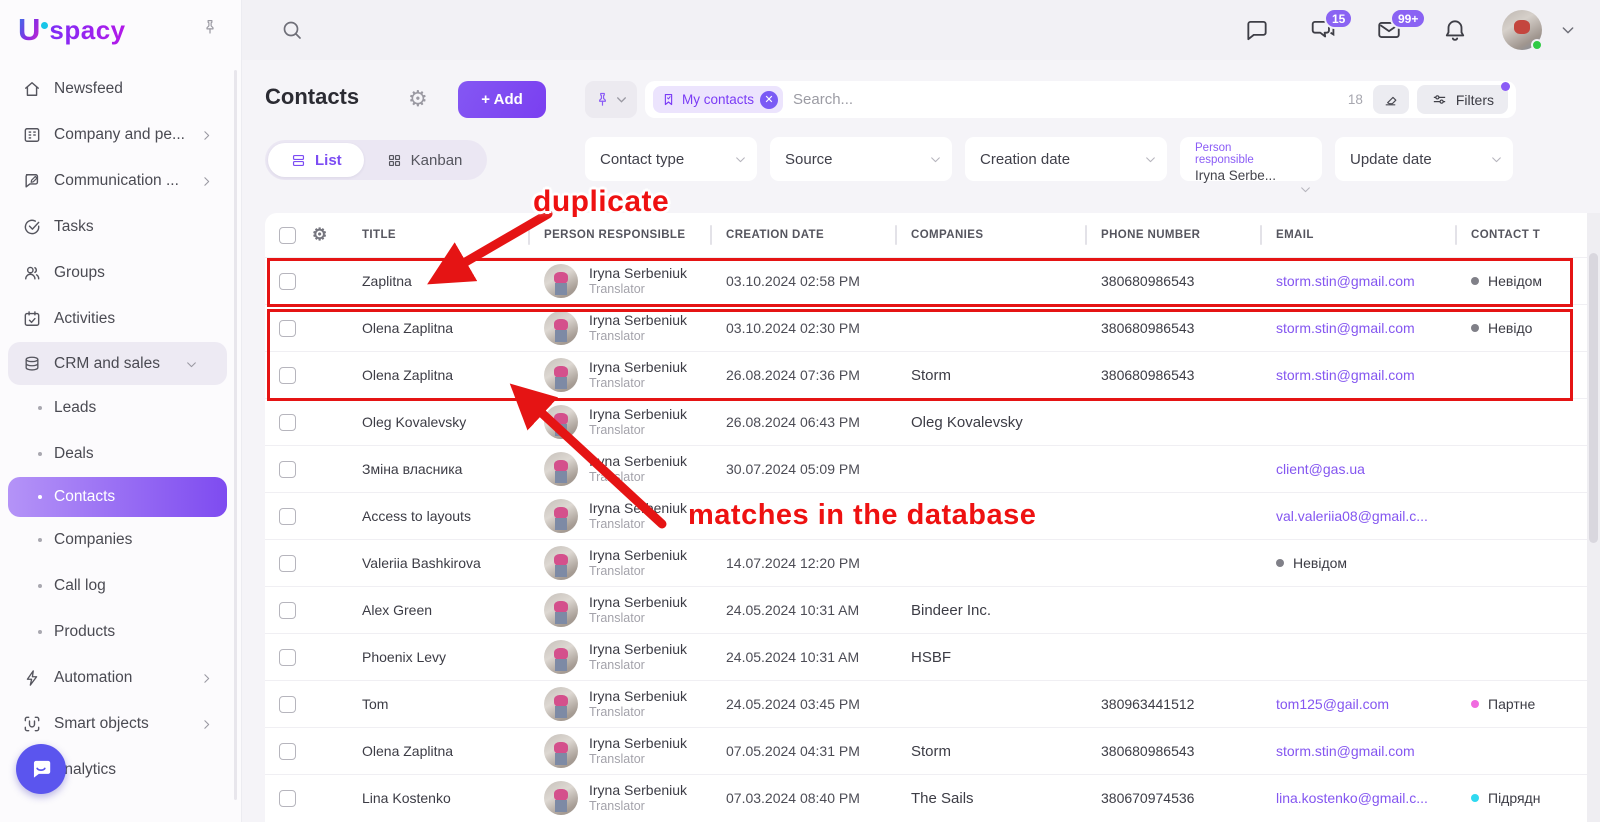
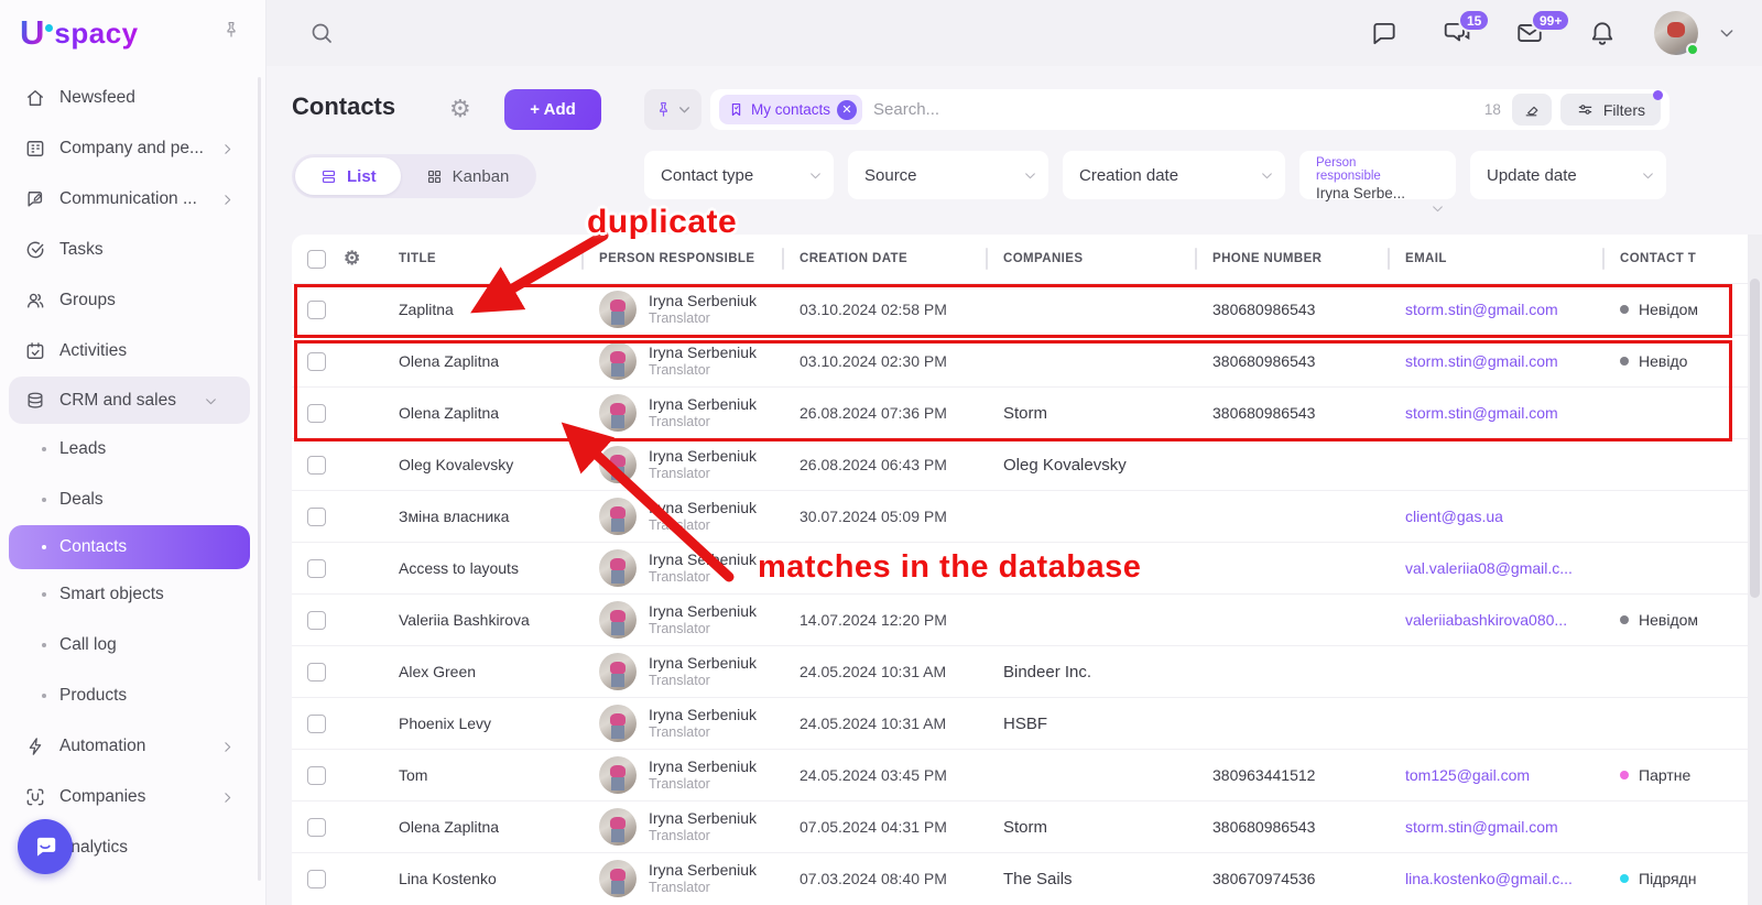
  15
  99+
  Contacts
  ⚙
  + Add
  My contacts
  ✕
  Search...
  18
  Filters
  List
  Kanban
  Contact type
  Source
  Creation date
  Person responsible
  Iryna Serbe...
  Update date
  ⚙
  TITLE
  PERSON RESPONSIBLE
  CREATION DATE
  COMPANIES
  PHONE NUMBER
  EMAIL
  CONTACT T
  Zaplitna
  Iryna Serbeniuk
  Translator
  03.10.2024 02:58 PM
  380680986543
  storm.stin@gmail.com
  Невідом
  Olena Zaplitna
  Iryna Serbeniuk
  Translator
  03.10.2024 02:30 PM
  380680986543
  storm.stin@gmail.com
  Невідо
  Olena Zaplitna
  Iryna Serbeniuk
  Translator
  26.08.2024 07:36 PM
  Storm
  380680986543
  storm.stin@gmail.com
  Oleg Kovalevsky
  Iryna Serbeniuk
  Translator
  26.08.2024 06:43 PM
  Oleg Kovalevsky
  Зміна власника
  yna Serbeniuk
  Tralator
  30.07.2024 05:09 PM
  client@gas.ua
  Access to layouts
  Iryna Seeniuk
  Translator
  val.valeriia08@gmail.c...
  Valeriia Bashkirova
  Iryna Serbeniuk
  Translator
  14.07.2024 12:20 PM
+ valeriiabashkirova080...
  Невідом
  Alex Green
  Iryna Serbeniuk
  Translator
  24.05.2024 10:31 AM
  Bindeer Inc.
  Phoenix Levy
  Iryna Serbeniuk
  Translator
  24.05.2024 10:31 AM
  HSBF
  Tom
  Iryna Serbeniuk
  Translator
  24.05.2024 03:45 PM
  380963441512
  tom125@gail.com
  Партне
  Olena Zaplitna
  Iryna Serbeniuk
  Translator
  07.05.2024 04:31 PM
  Storm
  380680986543
  storm.stin@gmail.com
  Lina Kostenko
  Iryna Serbeniuk
  Translator
  07.03.2024 08:40 PM
  The Sails
  380670974536
  lina.kostenko@gmail.c...
  Підрядн
  U
  spacy
  Newsfeed
  Company and pe...
  Communication ...
  Tasks
  Groups
  Activities
  CRM and sales
  Leads
  Deals
  Contacts
- Companies
+ Smart objects
  Call log
  Products
  Automation
- Smart objects
+ Companies
  nalytics
  duplicate
  matches in the database
